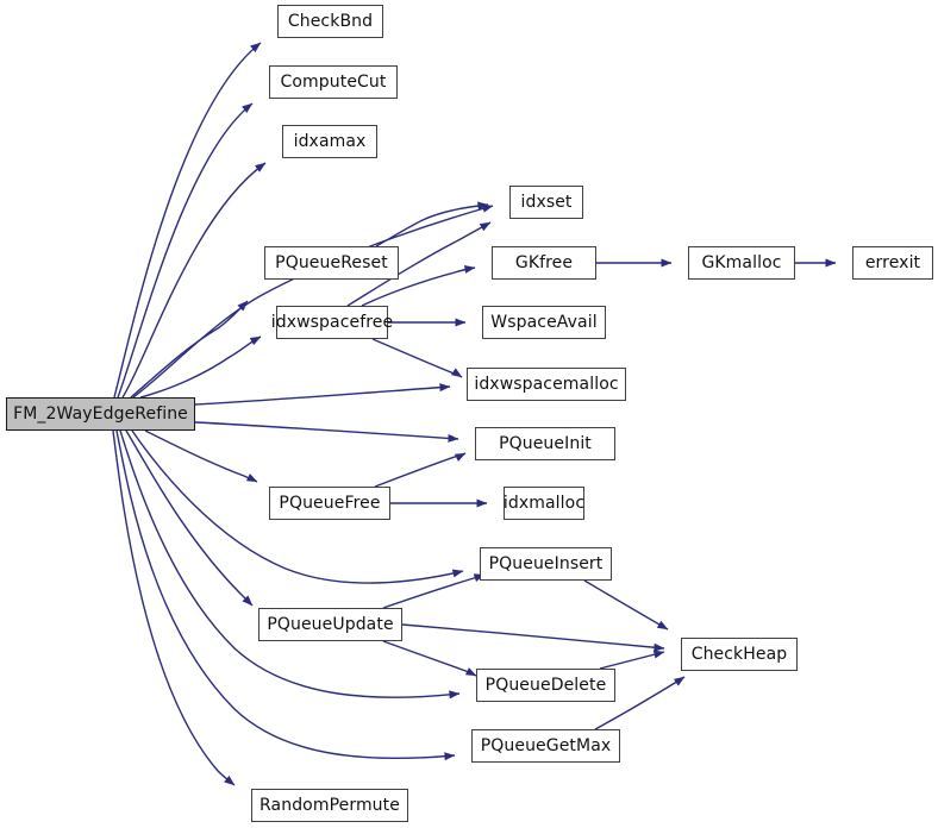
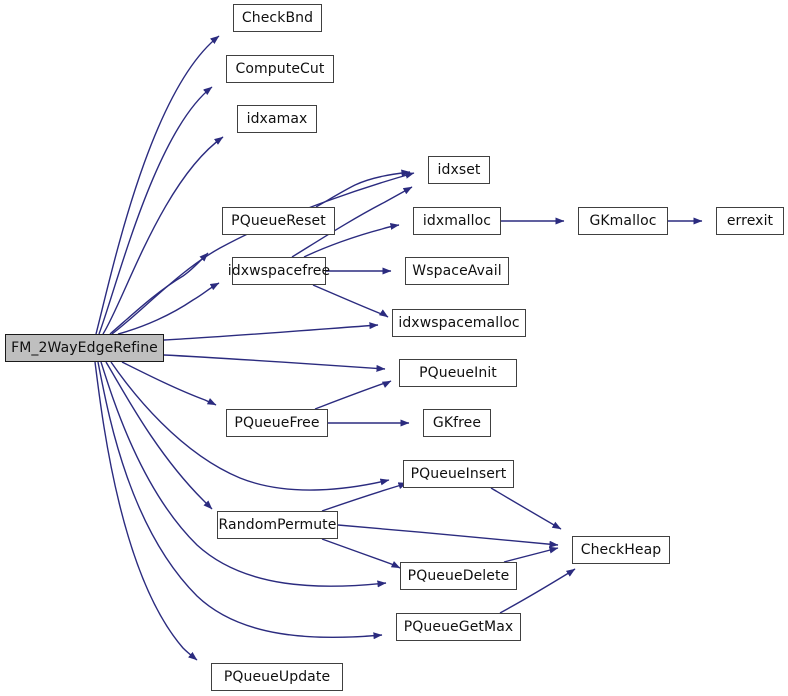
  FM_2WayEdgeRefine
  CheckBnd
  ComputeCut
  idxamax
  idxset
  PQueueReset
- GKfree
+ idxmalloc
  GKmalloc
  errexit
  idxwspacefree
  WspaceAvail
  idxwspacemalloc
  PQueueInit
  PQueueFree
- idxmalloc
+ GKfree
  PQueueInsert
- PQueueUpdate
+ RandomPermute
  CheckHeap
  PQueueDelete
  PQueueGetMax
- RandomPermute
+ PQueueUpdate
